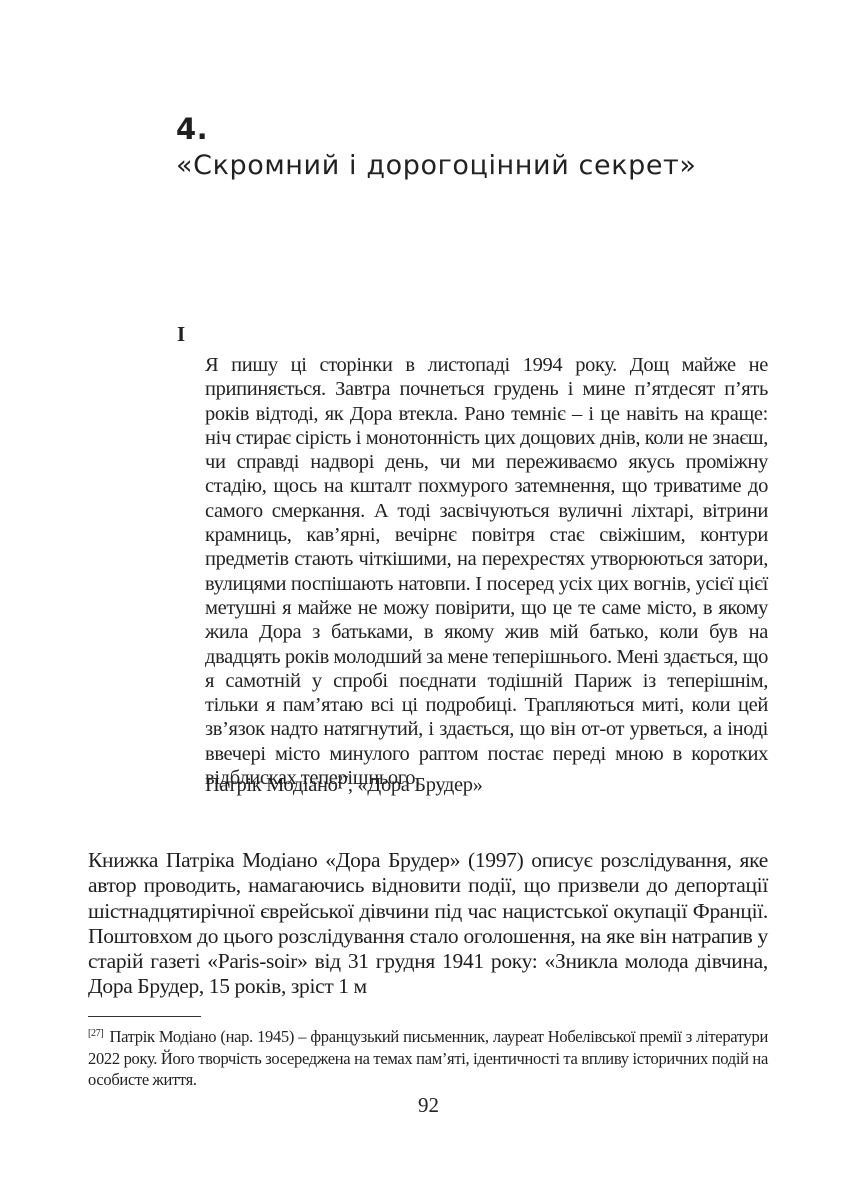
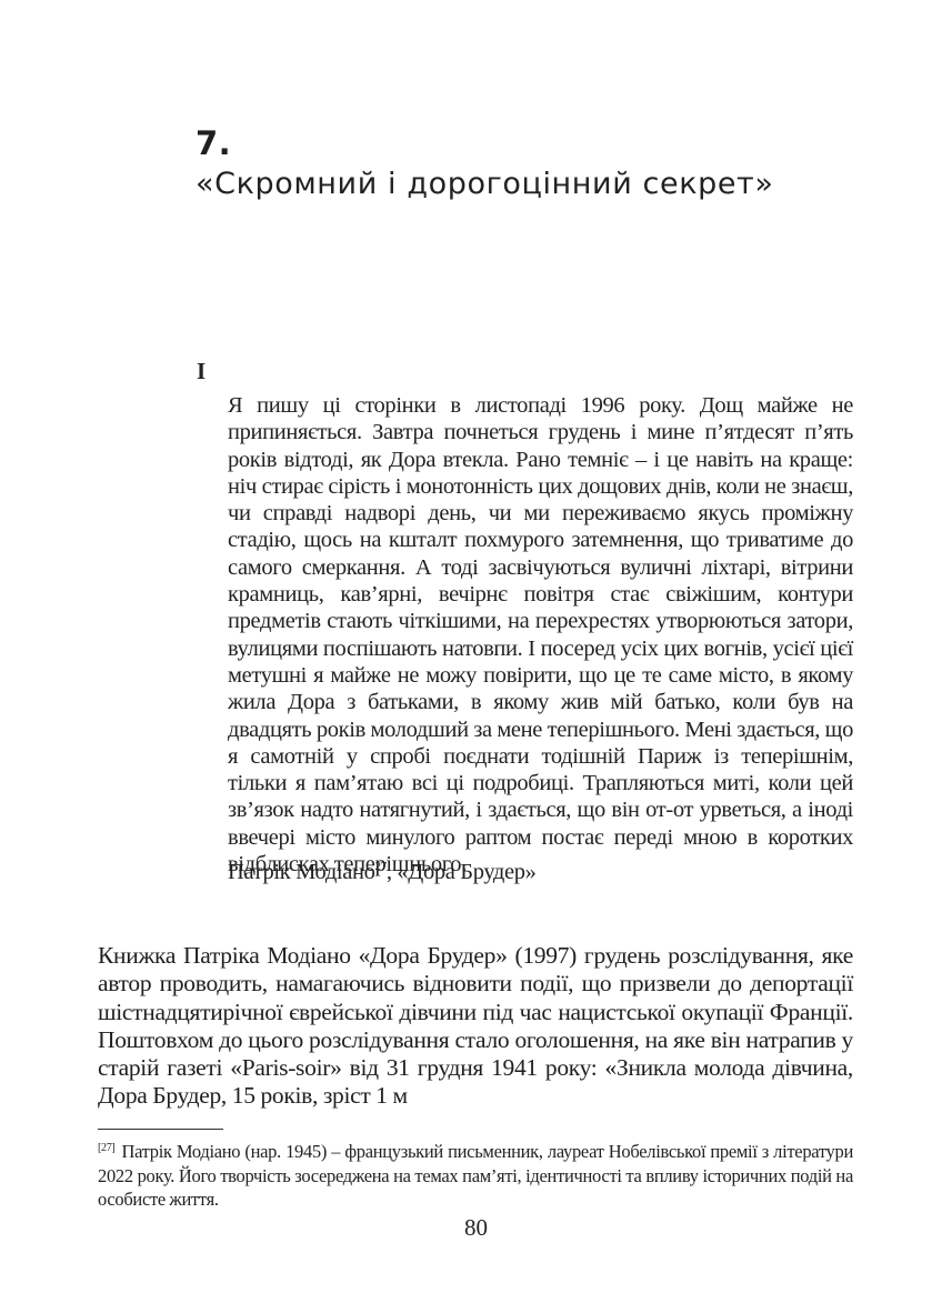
- 4.
+ 7.
  «Скромний і дорогоцінний секрет»
  I
- Я пишу ці сторінки в листопаді 1994 року. Дощ майже не припиняється. Завтра почнеться грудень і мине п’ятдесят п’ять років відтоді, як Дора втекла. Рано темніє – і це навіть на краще: ніч стирає сірість і монотонність цих дощових днів, коли не знаєш, чи справді надворі день, чи ми переживаємо якусь проміжну стадію, щось на кшталт похмурого затемнення, що триватиме до самого смеркання. А тоді засвічуються вуличні ліхтарі, вітрини крамниць, кав’ярні, вечірнє повітря стає свіжішим, контури предметів стають чіткішими, на перехрестях утворюються затори, вулицями поспішають натовпи. І посеред усіх цих вогнів, усієї цієї метушні я майже не можу повірити, що це те саме місто, в якому жила Дора з батьками, в якому жив мій батько, коли був на двадцять років молодший за мене теперішнього. Мені здається, що я самотній у спробі поєднати тодішній Париж із теперішнім, тільки я пам’ятаю всі ці подробиці. Трапляються миті, коли цей зв’язок надто натягнутий, і здається, що він от-от урветься, а іноді ввечері місто минулого раптом постає переді мною в коротких відблисках теперішнього.
+ Я пишу ці сторінки в листопаді 1996 року. Дощ майже не припиняється. Завтра почнеться грудень і мине п’ятдесят п’ять років відтоді, як Дора втекла. Рано темніє – і це навіть на краще: ніч стирає сірість і монотонність цих дощових днів, коли не знаєш, чи справді надворі день, чи ми переживаємо якусь проміжну стадію, щось на кшталт похмурого затемнення, що триватиме до самого смеркання. А тоді засвічуються вуличні ліхтарі, вітрини крамниць, кав’ярні, вечірнє повітря стає свіжішим, контури предметів стають чіткішими, на перехрестях утворюються затори, вулицями поспішають натовпи. І посеред усіх цих вогнів, усієї цієї метушні я майже не можу повірити, що це те саме місто, в якому жила Дора з батьками, в якому жив мій батько, коли був на двадцять років молодший за мене теперішнього. Мені здається, що я самотній у спробі поєднати тодішній Париж із теперішнім, тільки я пам’ятаю всі ці подробиці. Трапляються миті, коли цей зв’язок надто натягнутий, і здається, що він от-от урветься, а іноді ввечері місто минулого раптом постає переді мною в коротких відблисках теперішнього.
  Патрік Модіано27, «Дора Брудер»
- Книжка Патріка Модіано «Дора Брудер» (1997) описує розслідування, яке автор проводить, намагаючись відновити події, що призвели до депортації шістнадцятирічної єврейської дівчини під час нацистської окупації Франції. Поштовхом до цього розслідування стало оголошення, на яке він натрапив у старій газеті «Paris-soir» від 31 грудня 1941 року: «Зникла молода дівчина, Дора Брудер, 15 років, зріст 1 м
+ Книжка Патріка Модіано «Дора Брудер» (1997) грудень розслідування, яке автор проводить, намагаючись відновити події, що призвели до депортації шістнадцятирічної єврейської дівчини під час нацистської окупації Франції. Поштовхом до цього розслідування стало оголошення, на яке він натрапив у старій газеті «Paris-soir» від 31 грудня 1941 року: «Зникла молода дівчина, Дора Брудер, 15 років, зріст 1 м
  [27] Патрік Модіано (нар. 1945) – французький письменник, лауреат Нобелівської премії з літератури 2022 року. Його творчість зосереджена на темах пам’яті, ідентичності та впливу історичних подій на особисте життя.
- 92
+ 80
